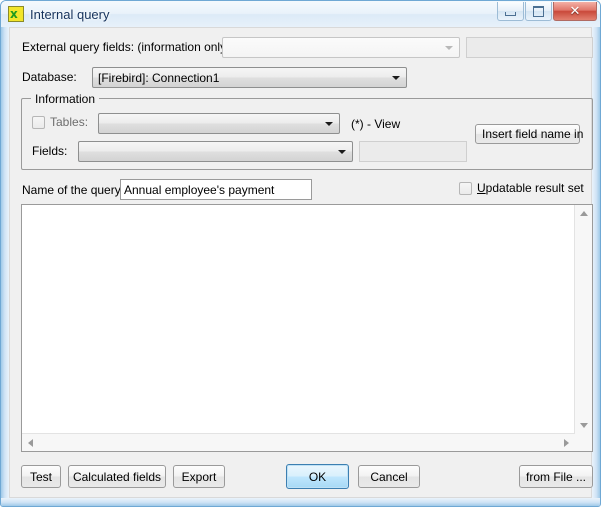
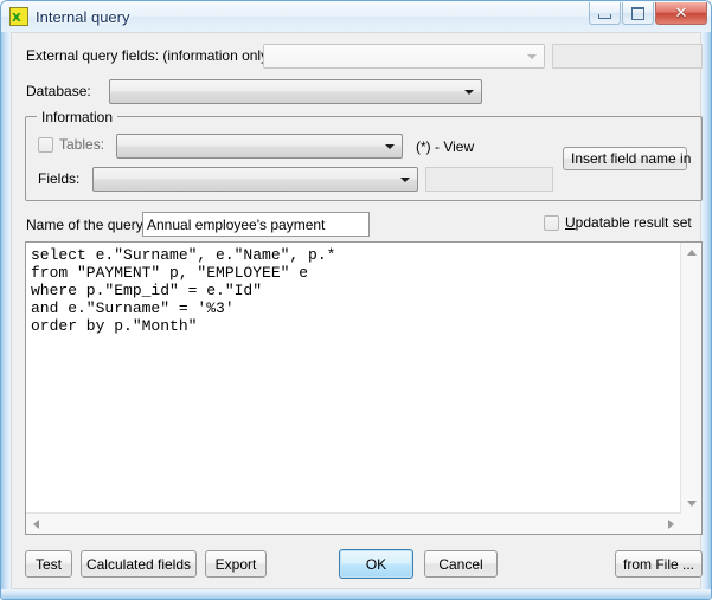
  x
  Internal query
  ✕
  External query fields: (information onl
  Database:
- [Firebird]: Connection1
  Information
  Tables:
  (*) - View
  Fields:
  Insert field name in
  Name of the query
  Annual employee's payment
  Updatable result set
+ select e."Surname", e."Name", p.*
+ from "PAYMENT" p, "EMPLOYEE" e
+ where p."Emp_id" = e."Id"
+ and e."Surname" = '%3'
+ order by p."Month"
  Test
  Calculated fields
  Export
  OK
  Cancel
  from File ...
